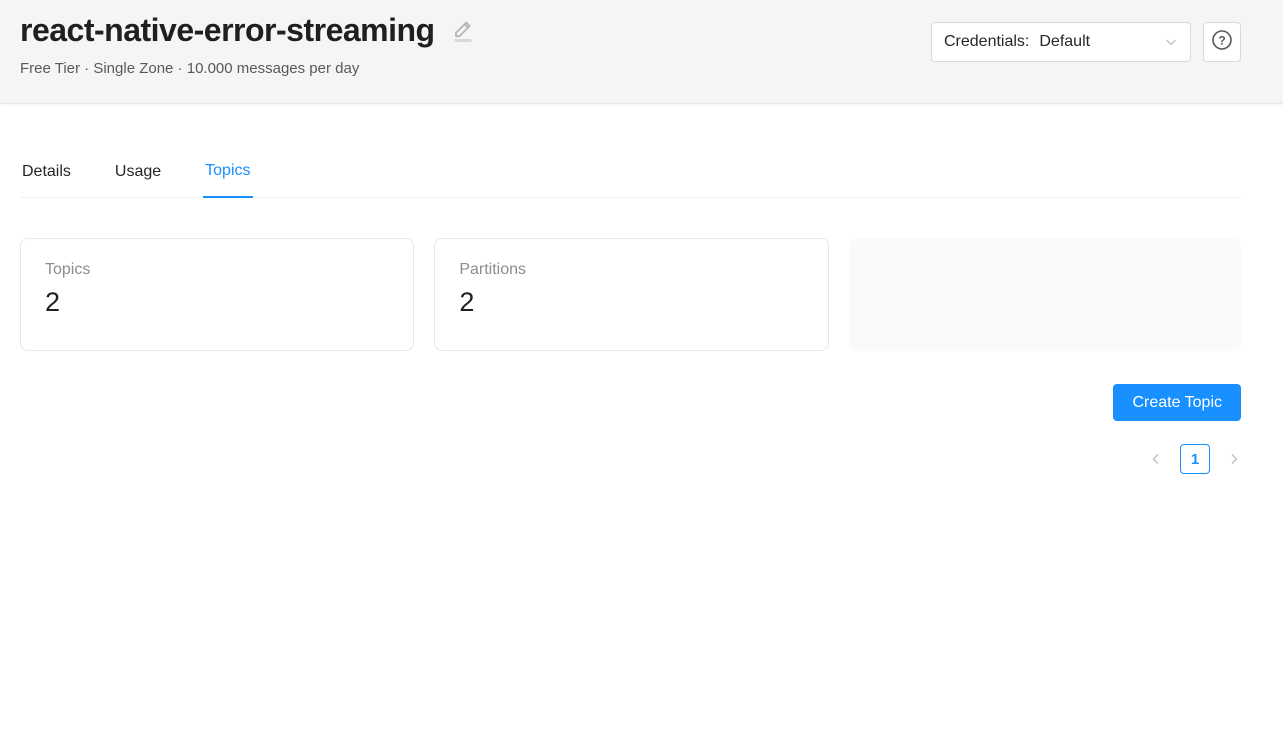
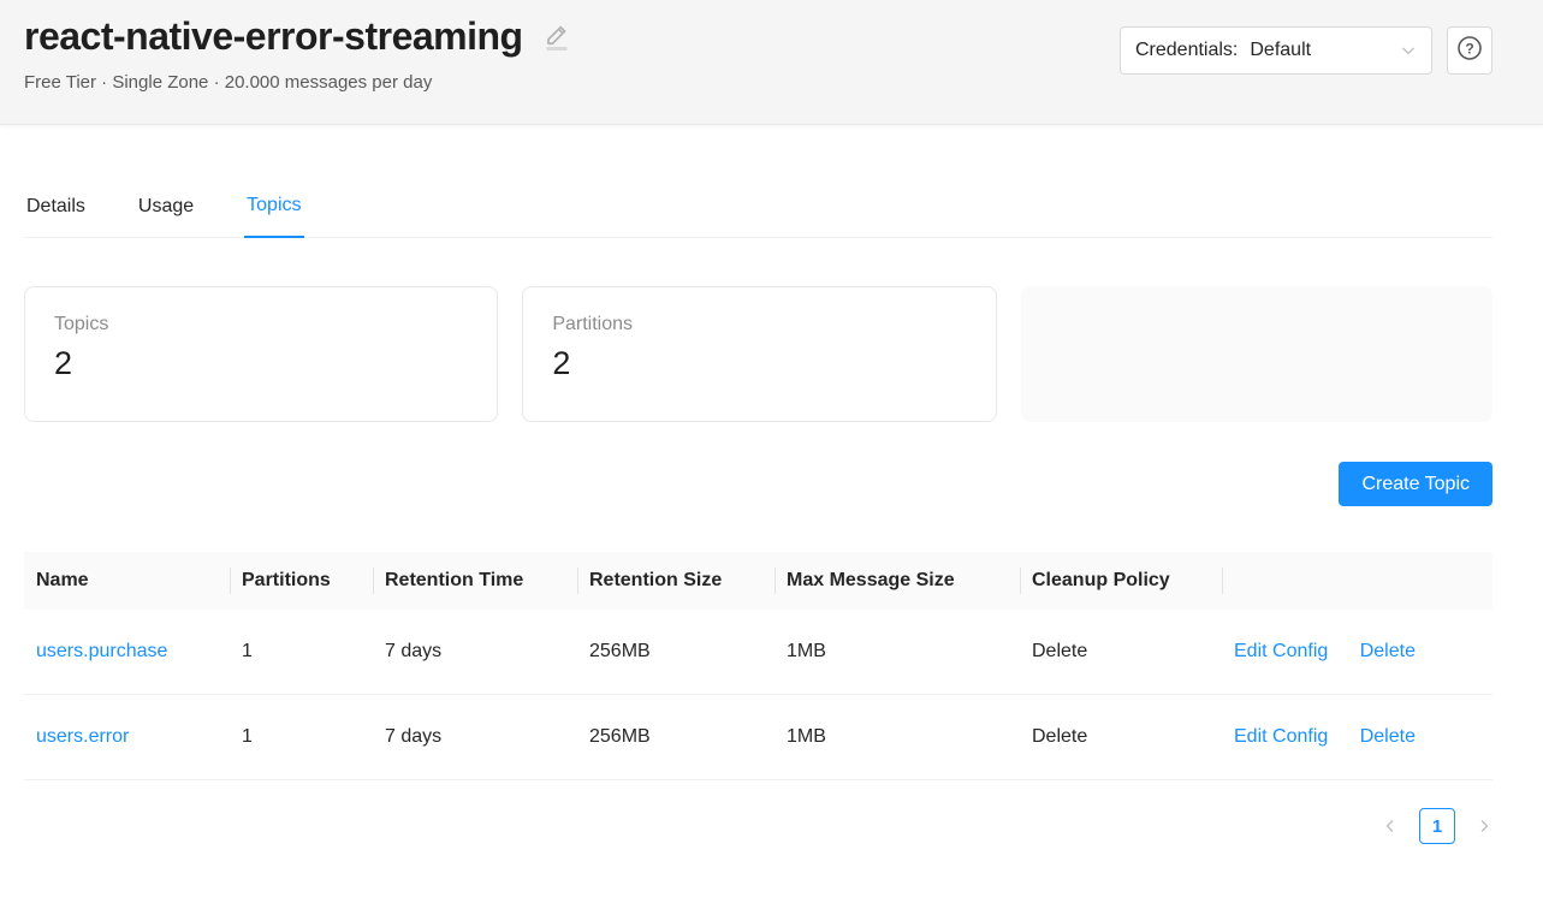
  react-native-error-streaming
- Free Tier · Single Zone · 10.000 messages per day
+ Free Tier · Single Zone · 20.000 messages per day
  Credentials:
  Default
  ?
  Details
  Usage
  Topics
  Topics
  2
  Partitions
  2
  Create Topic
+ Name	Partitions	Retention Time	Retention Size	Max Message Size	Cleanup Policy
+ users.purchase	1	7 days	256MB	1MB	Delete	Edit Config Delete
+ users.error	1	7 days	256MB	1MB	Delete	Edit Config Delete
  1
